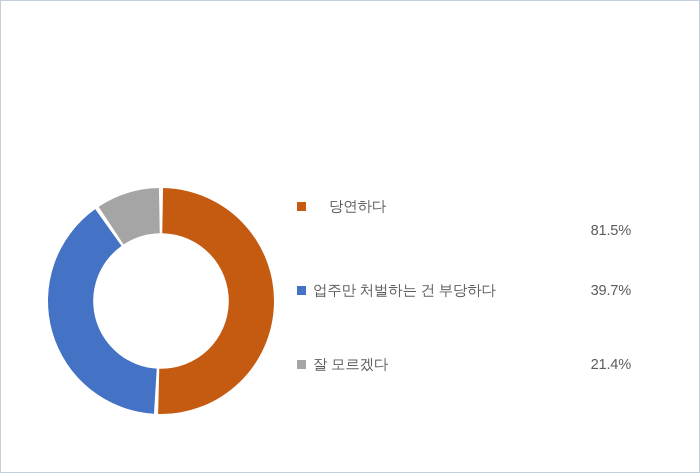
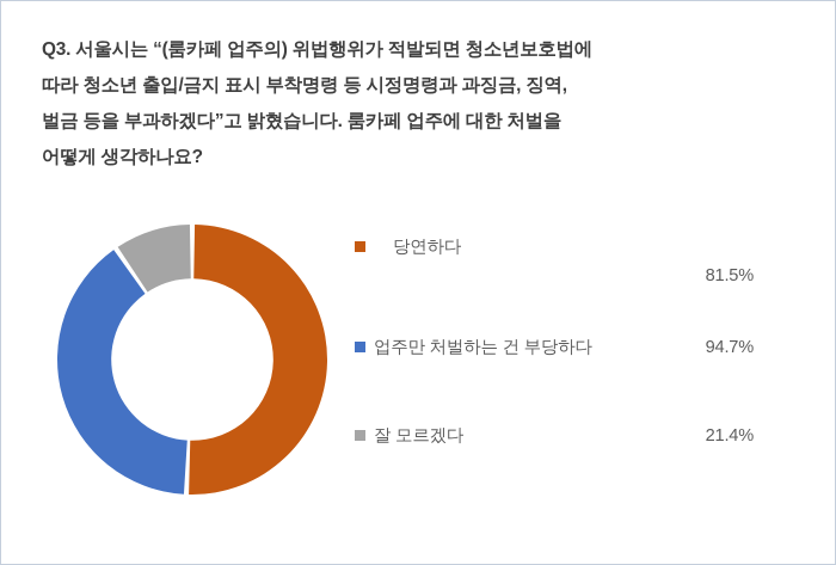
+ Q3. 서울시는 “(룸카페 업주의) 위법행위가 적발되면 청소년보호법에
+ 따라 청소년 출입/금지 표시 부착명령 등 시정명령과 과징금, 징역,
+ 벌금 등을 부과하겠다”고 밝혔습니다. 룸카페 업주에 대한 처벌을
+ 어떻게 생각하나요?
  당연하다
  81.5%
  업주만 처벌하는 건 부당하다
- 39.7%
+ 94.7%
  잘 모르겠다
  21.4%
